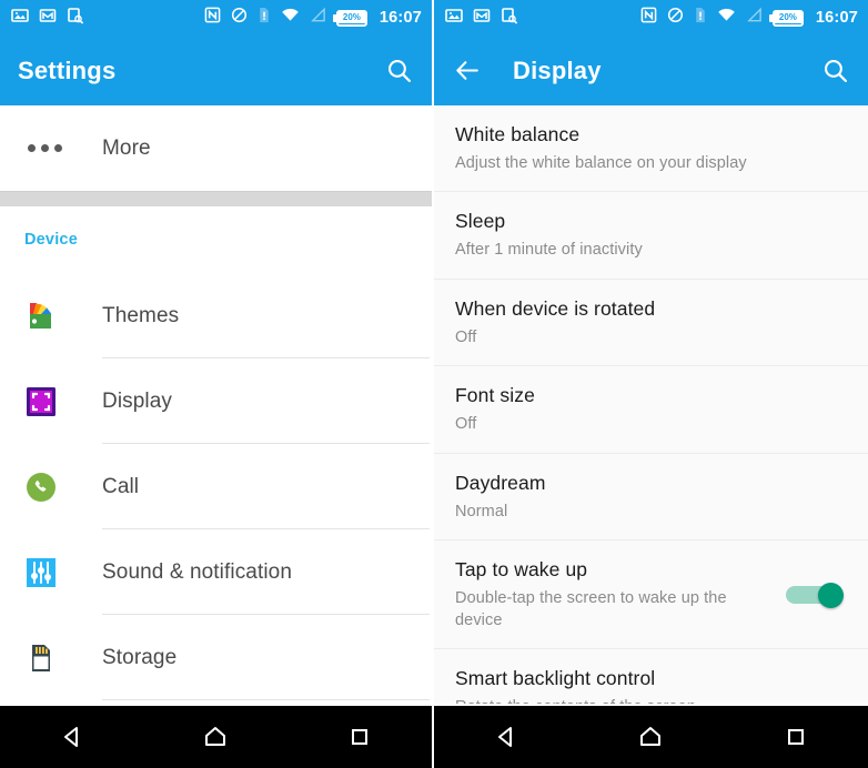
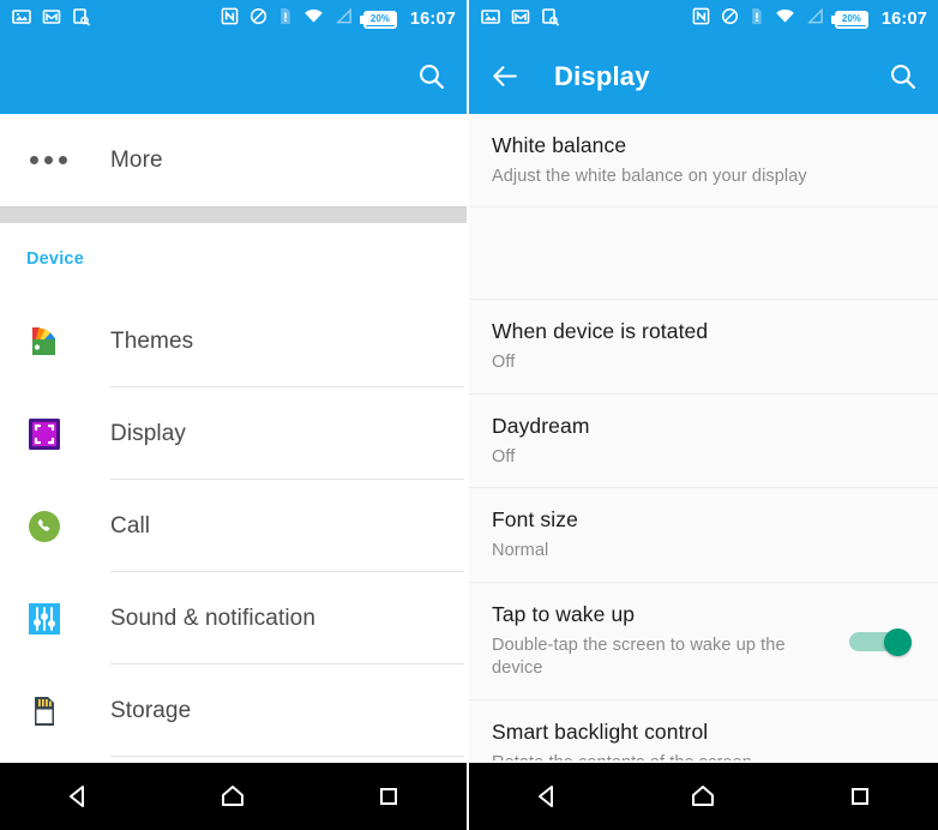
  20%
  16:07
- Settings
  More
  Device
  Themes
  Display
  Call
  Sound & notification
  Storage
  20%
  16:07
  Display
  White balance
  Adjust the white balance on your display
- Sleep
- After 1 minute of inactivity
  When device is rotated
  Off
- Font size
+ Daydream
  Off
- Daydream
+ Font size
  Normal
  Tap to wake up
  Double-tap the screen to wake up the device
  Smart backlight control
